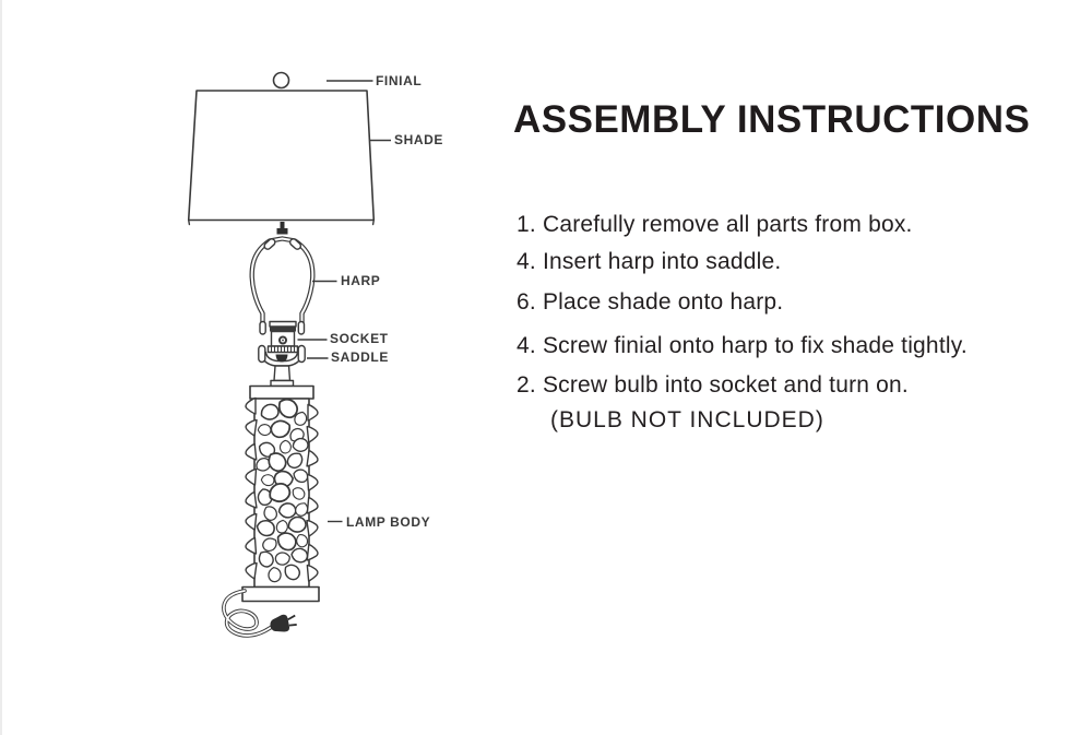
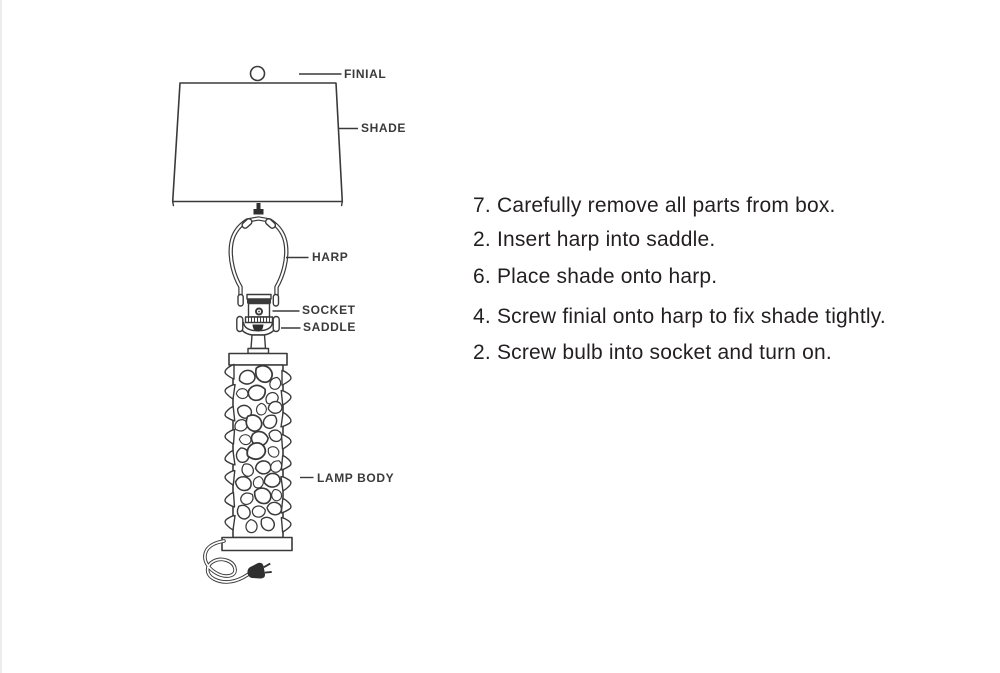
  FINIAL
  SHADE
  HARP
  SOCKET
  SADDLE
  LAMP BODY
- ASSEMBLY INSTRUCTIONS
- 1. Carefully remove all parts from box.
+ 7. Carefully remove all parts from box.
- 4. Insert harp into saddle.
+ 2. Insert harp into saddle.
  6. Place shade onto harp.
  4. Screw finial onto harp to fix shade tightly.
  2. Screw bulb into socket and turn on.
- (BULB NOT INCLUDED)
